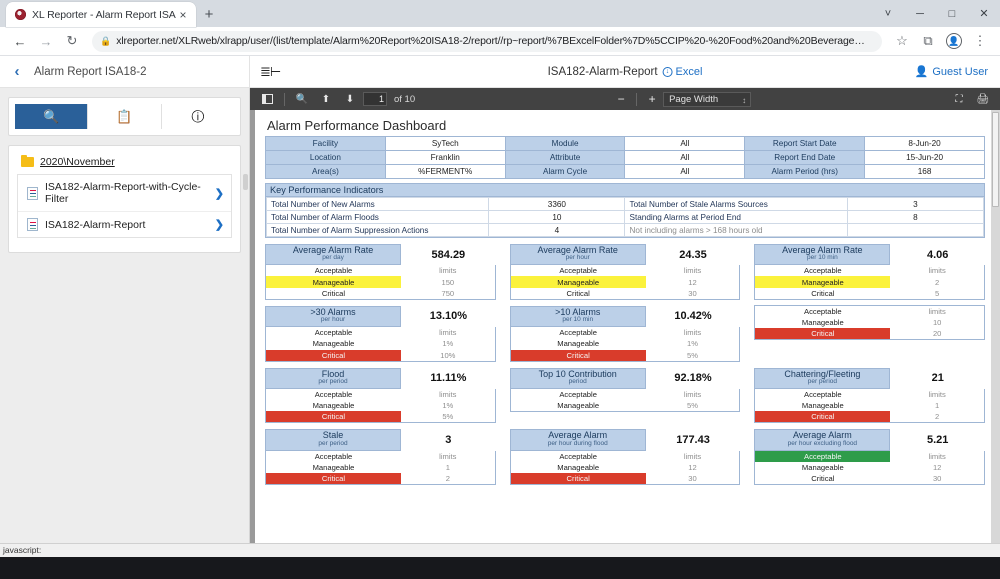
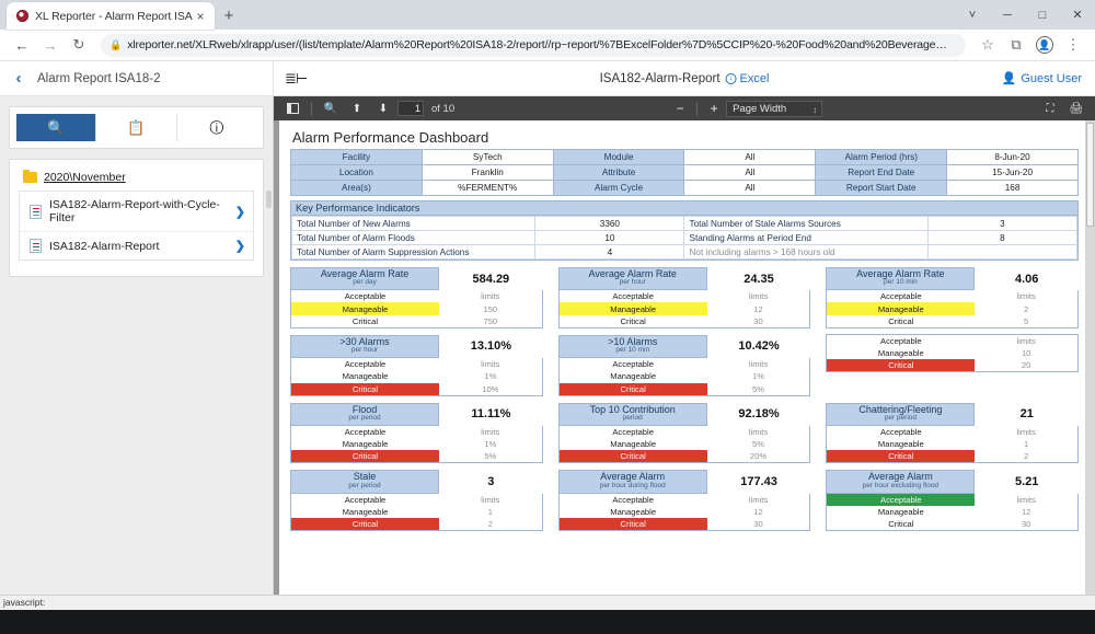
  XL Reporter - Alarm Report ISA
  ×
  +
  ˅
  ─
  □
  ✕
  ←
  →
  ↻
  🔒
  xlreporter.net/XLRweb/xlrapp/user/(list/template/Alarm%20Report%20ISA18-2/report//rp~report/%7BExcelFolder%7D%5CCIP%20-%20Food%20and%20Beverage%5C
  ☆
  ⧉
  👤
  ⋮
  ‹
  Alarm Report ISA18-2
  ≣⊢
  ISA182-Alarm-Report
  Excel
  👤
  Guest User
  🔍
  📋
  ⓘ
  2020\November
  ISA182-Alarm-Report-with-Cycle-Filter
  ❯
  ISA182-Alarm-Report
  ❯
  🔍
  ⬆
  ⬇
  1
  of 10
  −
  +
  Page Width
  ↕
  ⛶
  🖨
  Alarm Performance Dashboard
- Facility	SyTech	Module	All	Report Start Date	8-Jun-20
+ Facility	SyTech	Module	All	Alarm Period (hrs)	8-Jun-20
  Location	Franklin	Attribute	All	Report End Date	15-Jun-20
- Area(s)	%FERMENT%	Alarm Cycle	All	Alarm Period (hrs)	168
+ Area(s)	%FERMENT%	Alarm Cycle	All	Report Start Date	168
  Key Performance Indicators
  Total Number of New Alarms	3360	Total Number of Stale Alarms Sources	3
  Total Number of Alarm Floods	10	Standing Alarms at Period End	8
  Total Number of Alarm Suppression Actions	4	Not including alarms > 168 hours old
  Average Alarm Rate
  584.29
  Acceptable	limits
  Manageable	150
  Critical	750
  Average Alarm Rate
  24.35
  Acceptable	limits
  Manageable	12
  Critical	30
  Average Alarm Rate
  4.06
  Acceptable	limits
  Manageable	2
  Critical	5
  >30 Alarms
  13.10%
  Acceptable	limits
  Manageable	1%
  Critical	10%
  >10 Alarms
  10.42%
  Acceptable	limits
  Manageable	1%
  Critical	5%
  Acceptable	limits
  Manageable	10
  Critical	20
  Flood
  11.11%
  Acceptable	limits
  Manageable	1%
  Critical	5%
  Top 10 Contribution
  92.18%
  Acceptable	limits
  Manageable	5%
+ Critical	20%
  Chattering/Fleeting
  21
  Acceptable	limits
  Manageable	1
  Critical	2
  Stale
  3
  Acceptable	limits
  Manageable	1
  Critical	2
  Average Alarm
  177.43
  Acceptable	limits
  Manageable	12
  Critical	30
  Average Alarm
  5.21
  Acceptable	limits
  Manageable	12
  Critical	30
  javascript:
